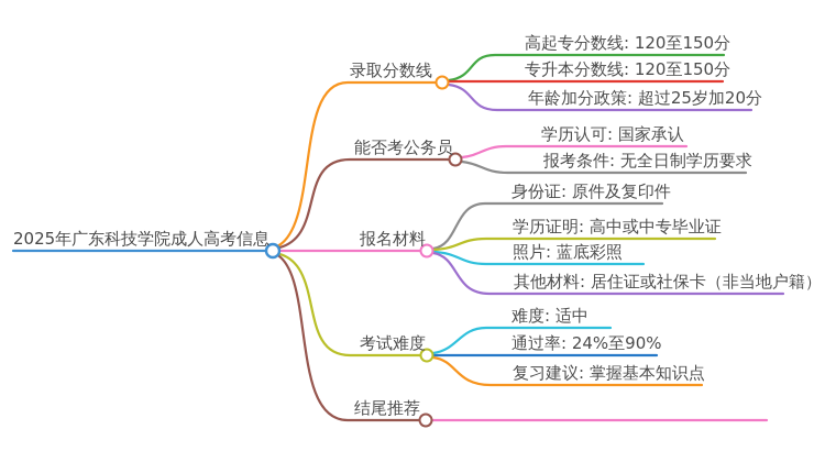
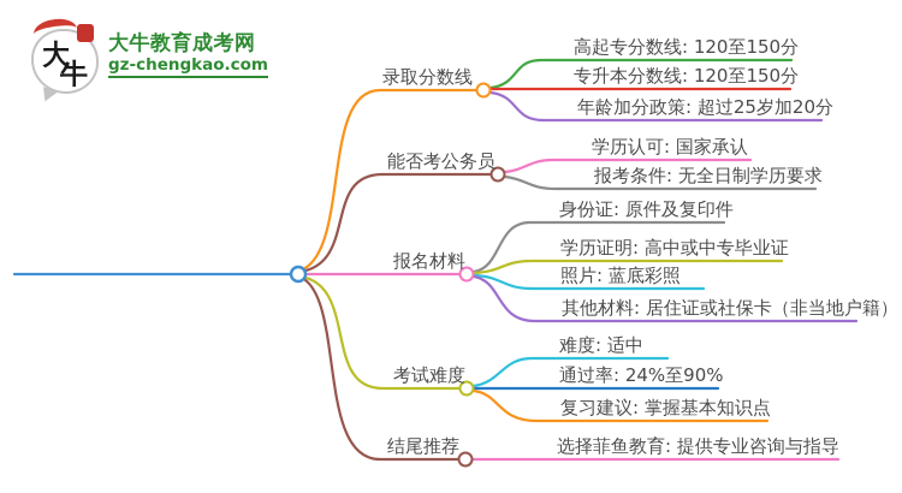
- 2025年广东科技学院成人高考信息
  录取分数线
  高起专分数线: 120至150分
  专升本分数线: 120至150分
  年龄加分政策: 超过25岁加20分
  能否考公务员
  学历认可: 国家承认
  报考条件: 无全日制学历要求
  报名材料
  身份证: 原件及复印件
  学历证明: 高中或中专毕业证
  照片: 蓝底彩照
  其他材料: 居住证或社保卡（非当地户籍）
  考试难度
  难度: 适中
  通过率: 24%至90%
  复习建议: 掌握基本知识点
  结尾推荐
+ 选择菲鱼教育: 提供专业咨询与指导
+ 大
+ 牛
+ 大牛教育成考网
+ gz-chengkao.com
